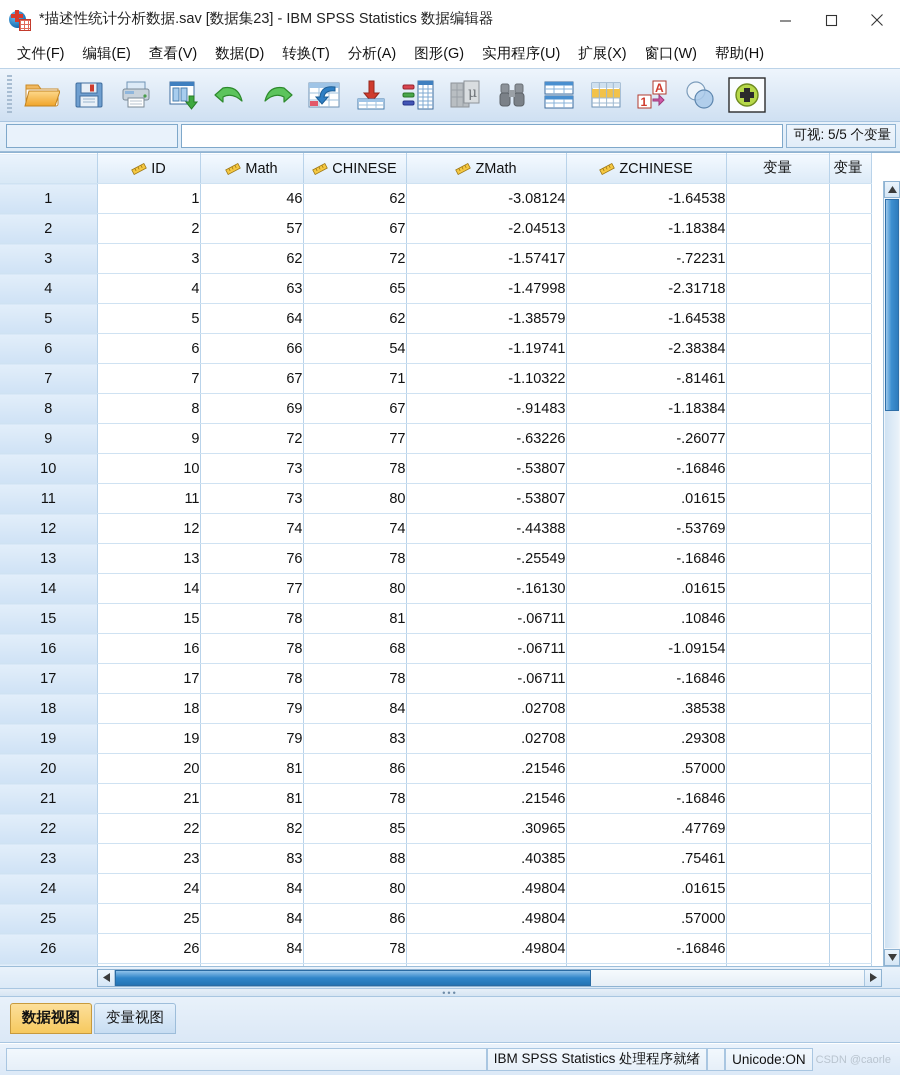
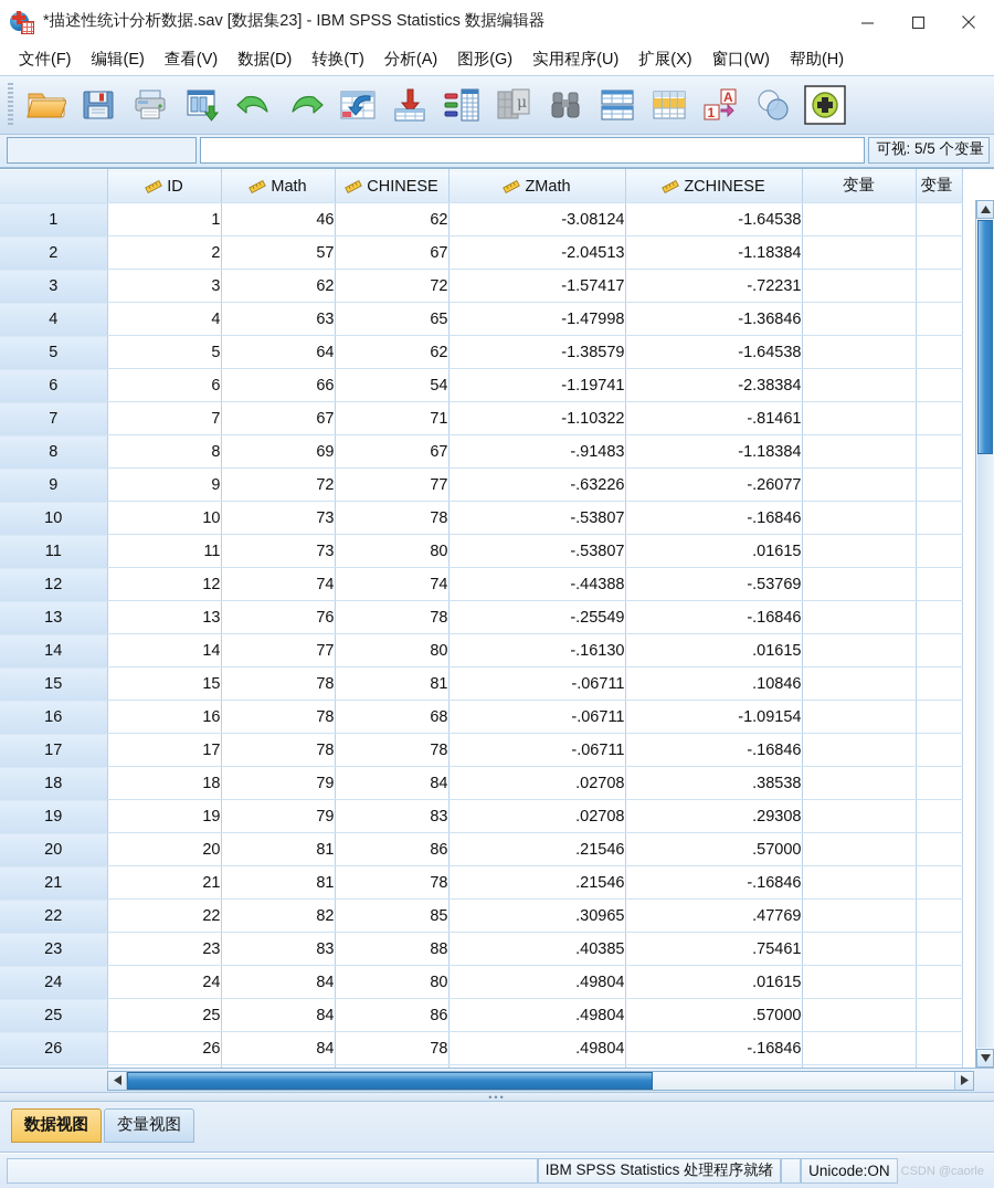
  *描述性统计分析数据.sav [数据集23] - IBM SPSS Statistics 数据编辑器
  文件(F)
  编辑(E)
  查看(V)
  数据(D)
  转换(T)
  分析(A)
  图形(G)
  实用程序(U)
  扩展(X)
  窗口(W)
  帮助(H)
  μ
  1
  A
  可视: 5/5 个变量
  	ID	Math	CHINESE	ZMath	ZCHINESE	变量	变量
  1	1	46	62	-3.08124	-1.64538
  2	2	57	67	-2.04513	-1.18384
  3	3	62	72	-1.57417	-.72231
- 4	4	63	65	-1.47998	-2.31718
+ 4	4	63	65	-1.47998	-1.36846
  5	5	64	62	-1.38579	-1.64538
  6	6	66	54	-1.19741	-2.38384
  7	7	67	71	-1.10322	-.81461
  8	8	69	67	-.91483	-1.18384
  9	9	72	77	-.63226	-.26077
  10	10	73	78	-.53807	-.16846
  11	11	73	80	-.53807	.01615
  12	12	74	74	-.44388	-.53769
  13	13	76	78	-.25549	-.16846
  14	14	77	80	-.16130	.01615
  15	15	78	81	-.06711	.10846
  16	16	78	68	-.06711	-1.09154
  17	17	78	78	-.06711	-.16846
  18	18	79	84	.02708	.38538
  19	19	79	83	.02708	.29308
  20	20	81	86	.21546	.57000
  21	21	81	78	.21546	-.16846
  22	22	82	85	.30965	.47769
  23	23	83	88	.40385	.75461
  24	24	84	80	.49804	.01615
  25	25	84	86	.49804	.57000
  26	26	84	78	.49804	-.16846
  •••
  数据视图
  变量视图
  IBM SPSS Statistics 处理程序就绪
  Unicode:ON
  CSDN @caorle
